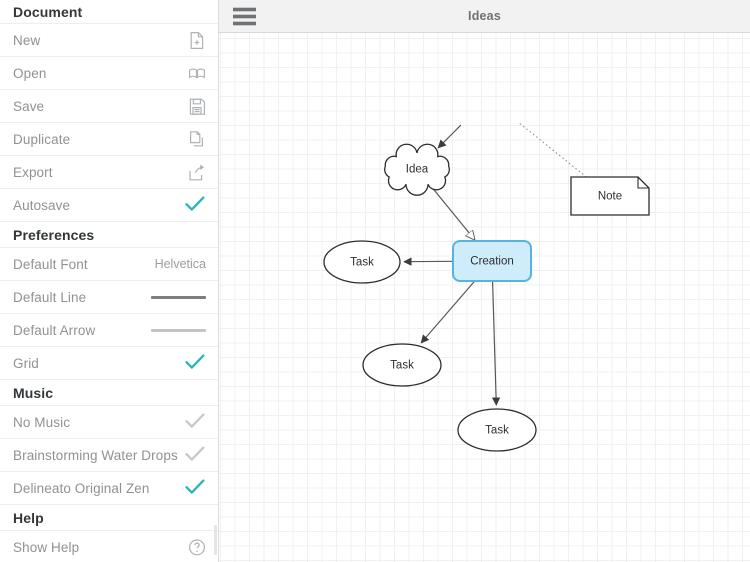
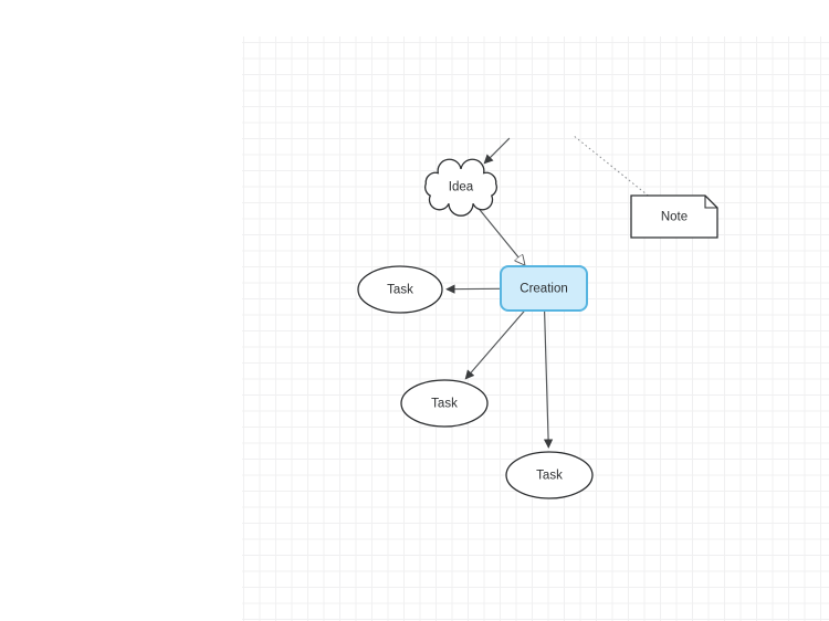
- Document
- New
- Open
- Save
- Duplicate
- Export
- Autosave
- Preferences
- Default Font
- Helvetica
- Default Line
- Default Arrow
- Grid
- Music
- No Music
- Brainstorming Water Drops
- Delineato Original Zen
- Help
- Show Help
- Ideas
  Idea
  Note
  Creation
  Task
  Task
  Task
